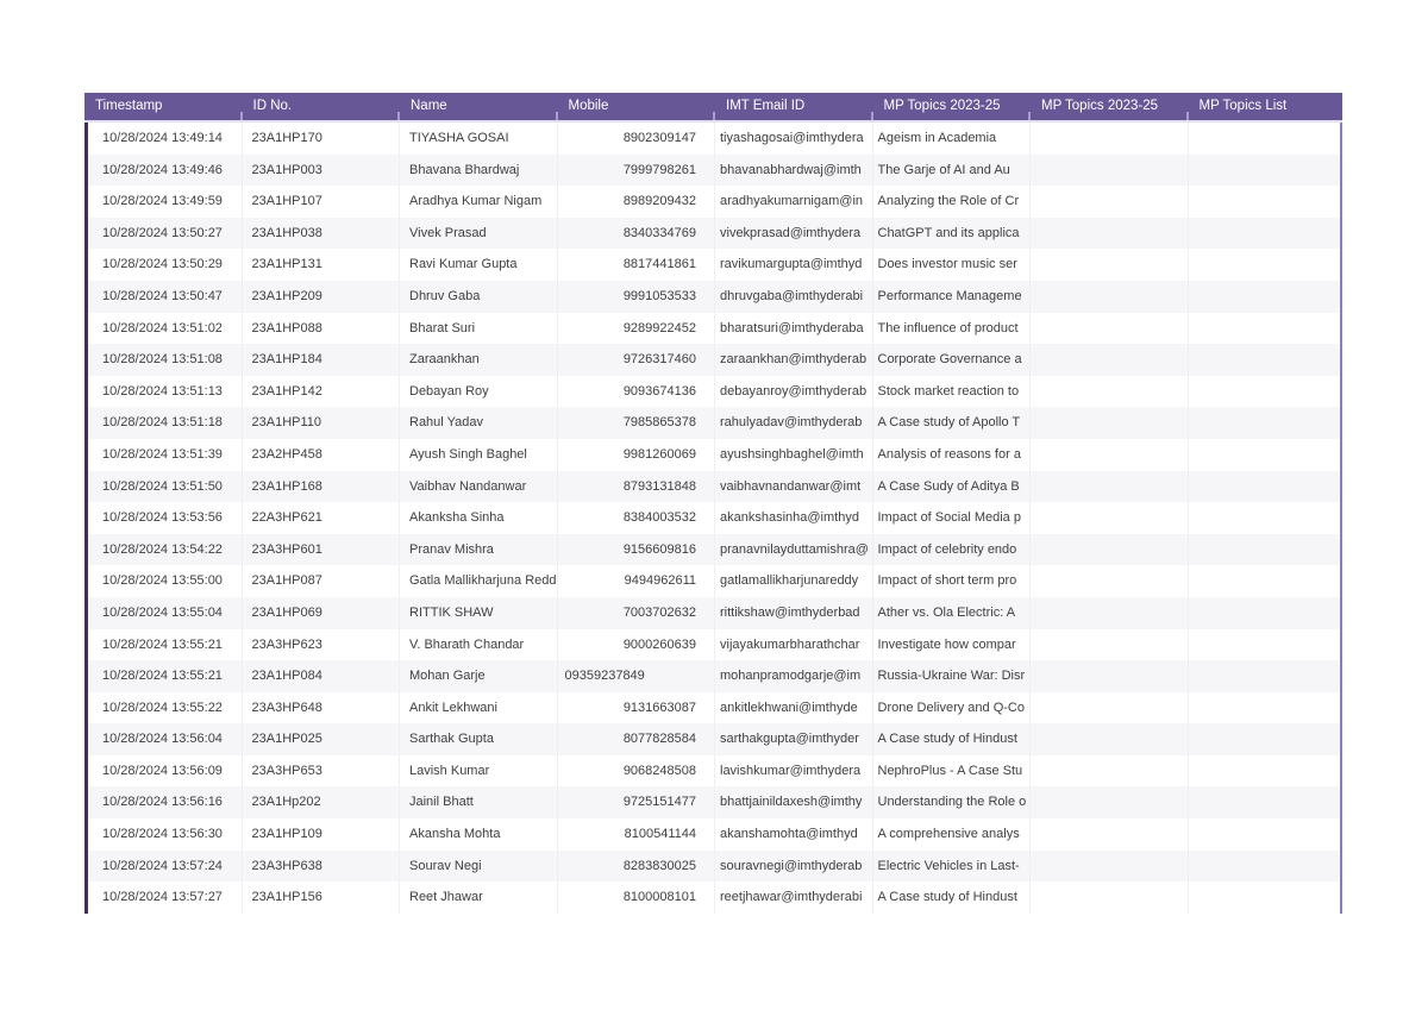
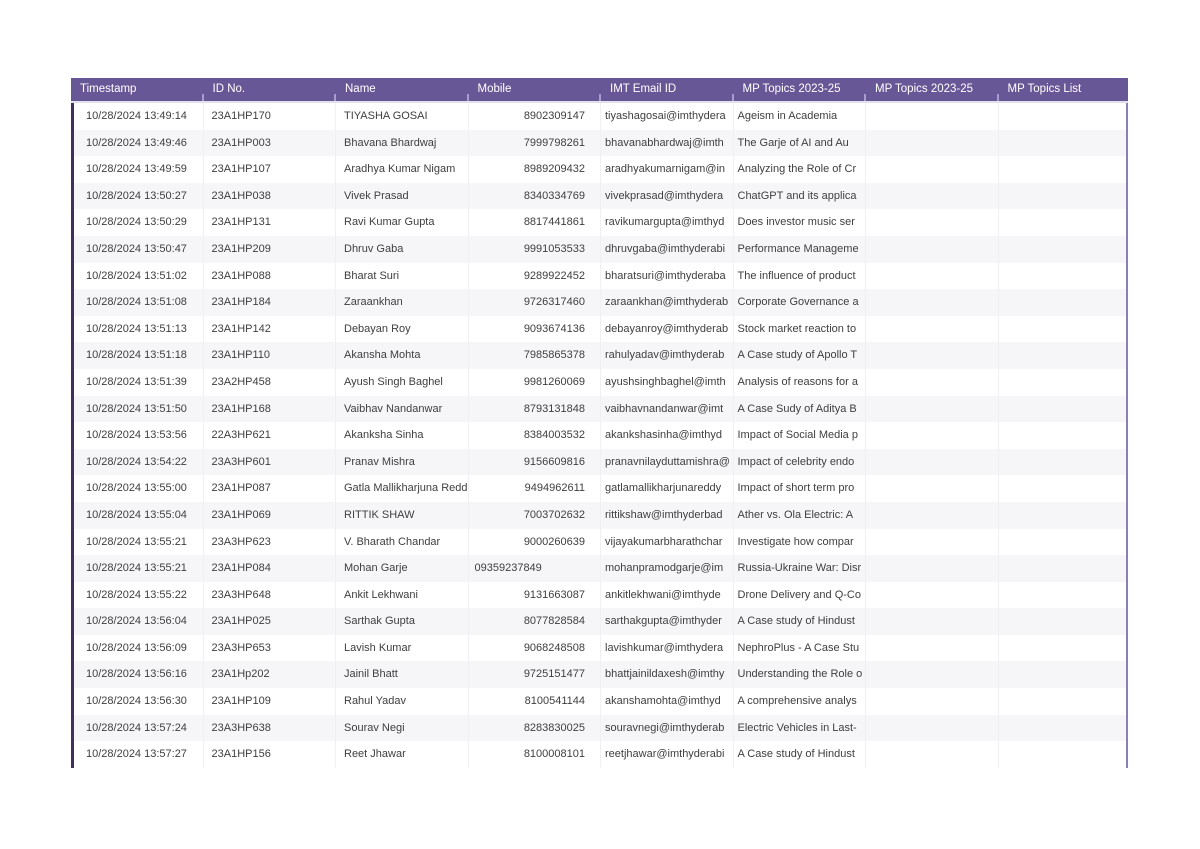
  Timestamp
  ID No.
  Name
  Mobile
  IMT Email ID
  MP Topics 2023-25
  MP Topics 2023-25
  MP Topics List
  10/28/2024 13:49:14
  23A1HP170
  TIYASHA GOSAI
  8902309147
  tiyashagosai@imthydera
  Ageism in Academia
  10/28/2024 13:49:46
  23A1HP003
  Bhavana Bhardwaj
  7999798261
  bhavanabhardwaj@imth
  The Garje of AI and Au
  10/28/2024 13:49:59
  23A1HP107
  Aradhya Kumar Nigam
  8989209432
  aradhyakumarnigam@in
  Analyzing the Role of Cr
  10/28/2024 13:50:27
  23A1HP038
  Vivek Prasad
  8340334769
  vivekprasad@imthydera
  ChatGPT and its applica
  10/28/2024 13:50:29
  23A1HP131
  Ravi Kumar Gupta
  8817441861
  ravikumargupta@imthyd
  Does investor music ser
  10/28/2024 13:50:47
  23A1HP209
  Dhruv Gaba
  9991053533
  dhruvgaba@imthyderabi
  Performance Manageme
  10/28/2024 13:51:02
  23A1HP088
  Bharat Suri
  9289922452
  bharatsuri@imthyderaba
  The influence of product
  10/28/2024 13:51:08
  23A1HP184
  Zaraankhan
  9726317460
  zaraankhan@imthyderab
  Corporate Governance a
  10/28/2024 13:51:13
  23A1HP142
  Debayan Roy
  9093674136
  debayanroy@imthyderab
  Stock market reaction to
  10/28/2024 13:51:18
  23A1HP110
- Rahul Yadav
+ Akansha Mohta
  7985865378
  rahulyadav@imthyderab
  A Case study of Apollo T
  10/28/2024 13:51:39
  23A2HP458
  Ayush Singh Baghel
  9981260069
  ayushsinghbaghel@imth
  Analysis of reasons for a
  10/28/2024 13:51:50
  23A1HP168
  Vaibhav Nandanwar
  8793131848
  vaibhavnandanwar@imt
  A Case Sudy of Aditya B
  10/28/2024 13:53:56
  22A3HP621
  Akanksha Sinha
  8384003532
  akankshasinha@imthyd
  Impact of Social Media p
  10/28/2024 13:54:22
  23A3HP601
  Pranav Mishra
  9156609816
  pranavnilayduttamishra@
  Impact of celebrity endo
  10/28/2024 13:55:00
  23A1HP087
  Gatla Mallikharjuna Redd
  9494962611
  gatlamallikharjunareddy
  Impact of short term pro
  10/28/2024 13:55:04
  23A1HP069
  RITTIK SHAW
  7003702632
  rittikshaw@imthyderbad
  Ather vs. Ola Electric: A
  10/28/2024 13:55:21
  23A3HP623
  V. Bharath Chandar
  9000260639
  vijayakumarbharathchar
  Investigate how compar
  10/28/2024 13:55:21
  23A1HP084
  Mohan Garje
  09359237849
  mohanpramodgarje@im
  Russia-Ukraine War: Disr
  10/28/2024 13:55:22
  23A3HP648
  Ankit Lekhwani
  9131663087
  ankitlekhwani@imthyde
  Drone Delivery and Q-Co
  10/28/2024 13:56:04
  23A1HP025
  Sarthak Gupta
  8077828584
  sarthakgupta@imthyder
  A Case study of Hindust
  10/28/2024 13:56:09
  23A3HP653
  Lavish Kumar
  9068248508
  lavishkumar@imthydera
  NephroPlus - A Case Stu
  10/28/2024 13:56:16
  23A1Hp202
  Jainil Bhatt
  9725151477
  bhattjainildaxesh@imthy
  Understanding the Role o
  10/28/2024 13:56:30
  23A1HP109
- Akansha Mohta
+ Rahul Yadav
  8100541144
  akanshamohta@imthyd
  A comprehensive analys
  10/28/2024 13:57:24
  23A3HP638
  Sourav Negi
  8283830025
  souravnegi@imthyderab
  Electric Vehicles in Last-
  10/28/2024 13:57:27
  23A1HP156
  Reet Jhawar
  8100008101
  reetjhawar@imthyderabi
  A Case study of Hindust
